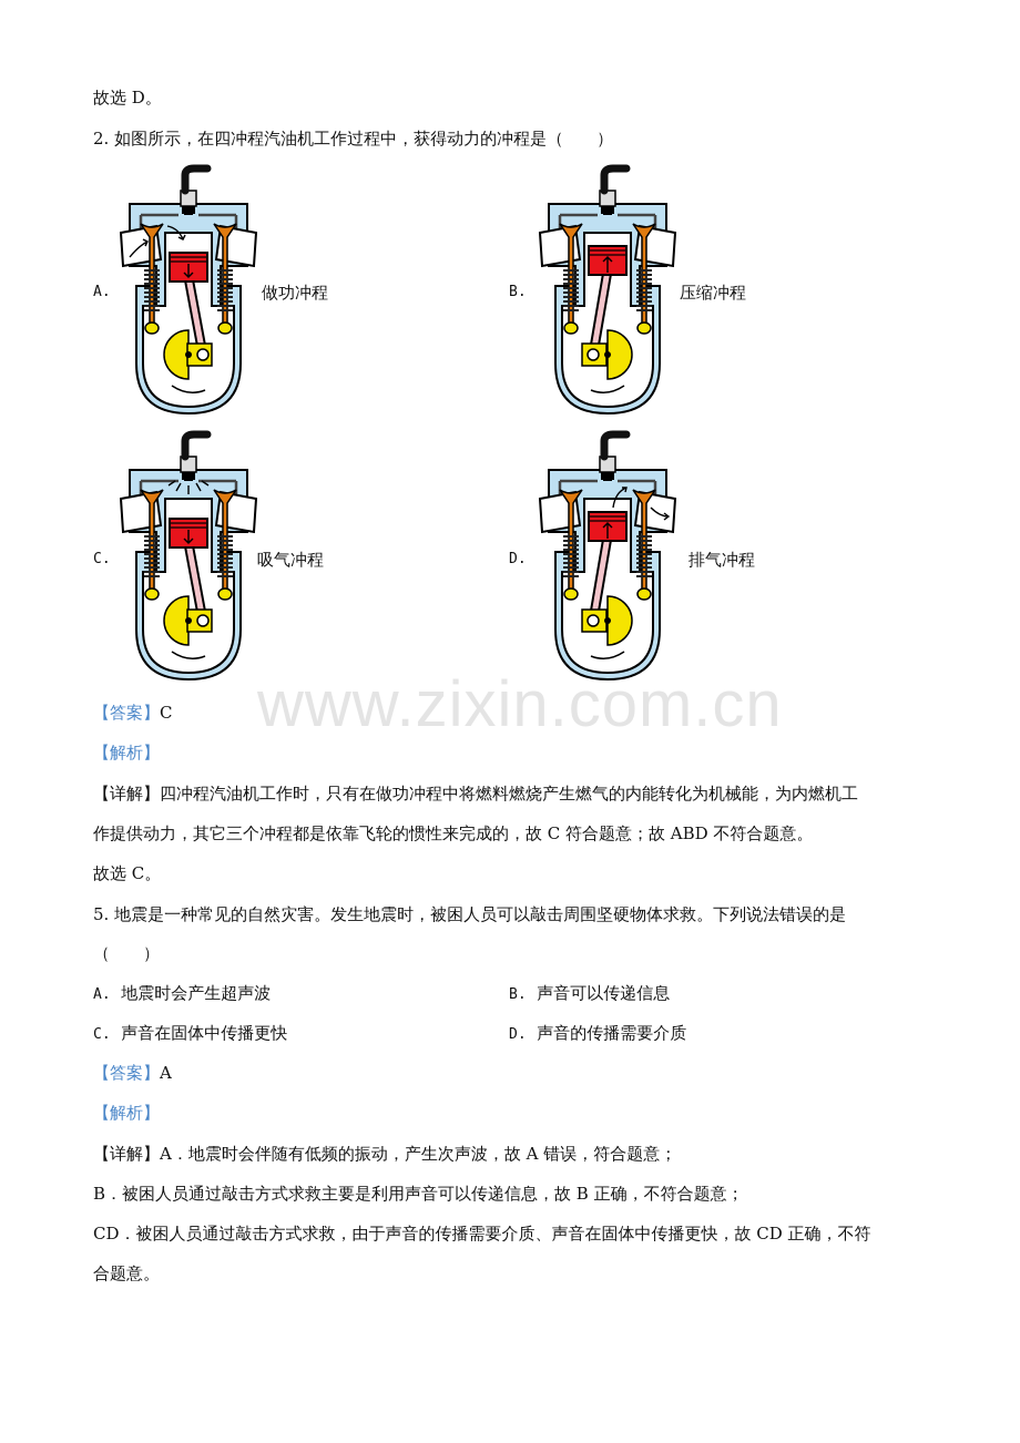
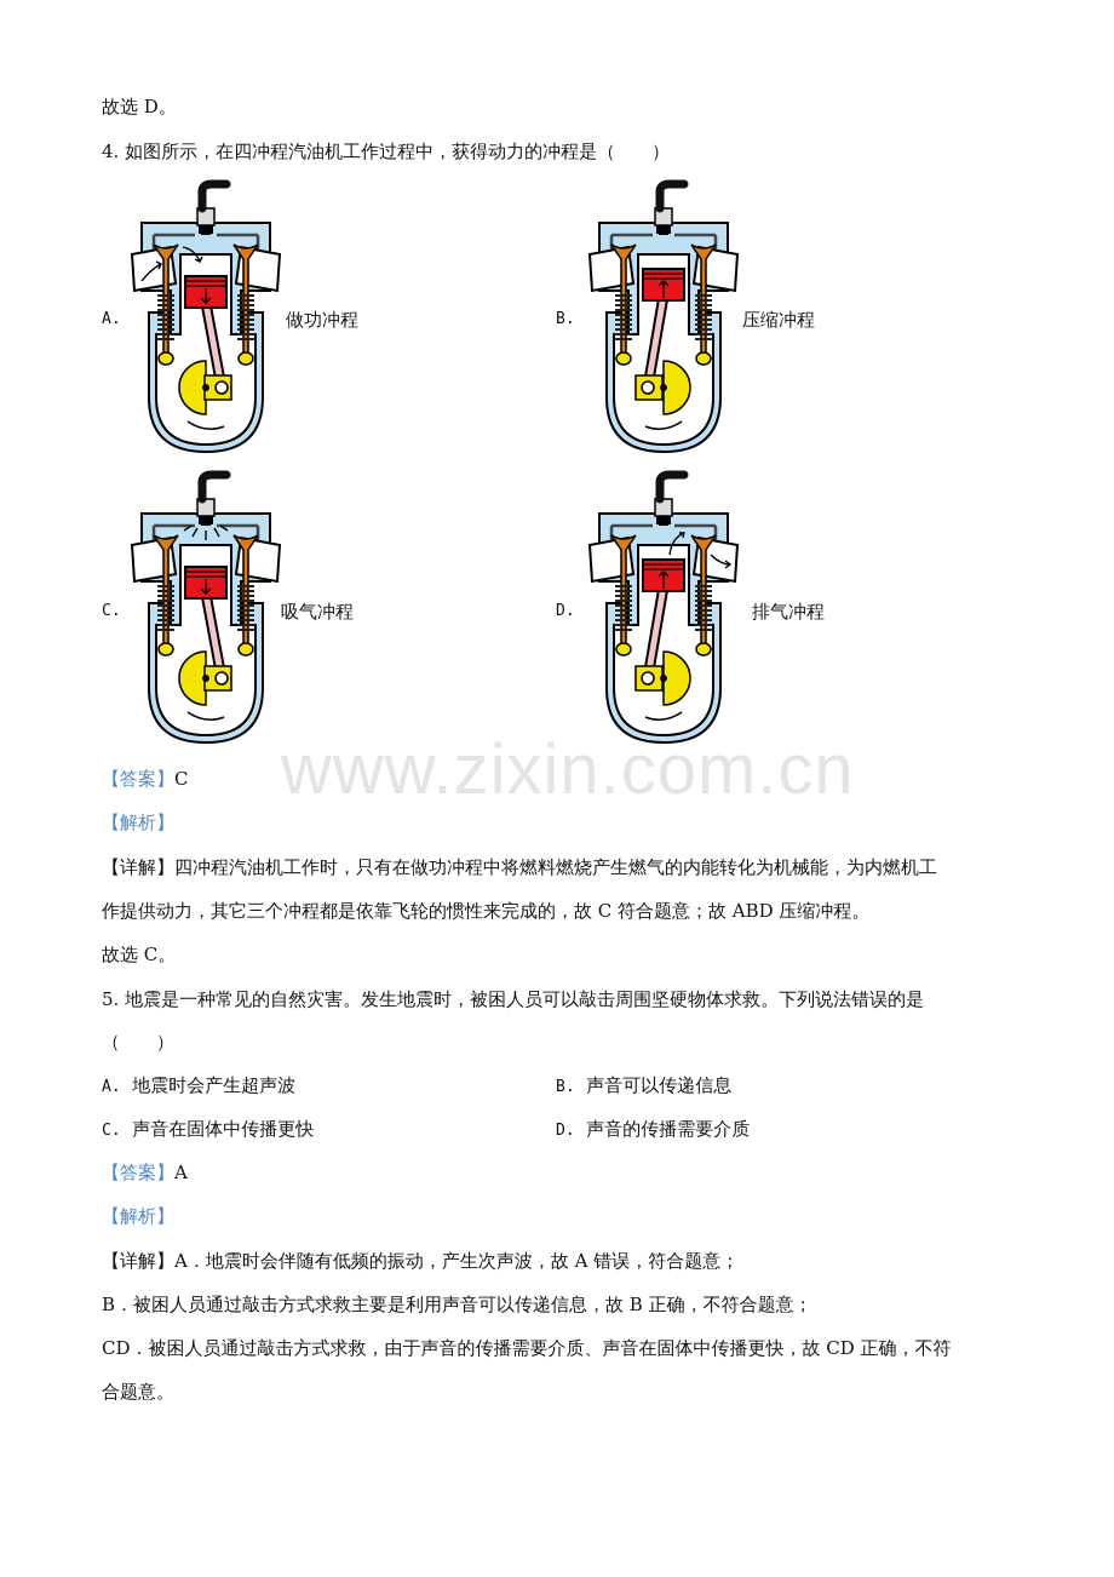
  www.zixin.com.cn
  故选 D。
- 2. 如图所示，在四冲程汽油机工作过程中，获得动力的冲程是（ ）
+ 4. 如图所示，在四冲程汽油机工作过程中，获得动力的冲程是（ ）
  A.
  做功冲程
  B.
  压缩冲程
  C.
  吸气冲程
  D.
  排气冲程
  【答案】C
  【解析】
  【详解】四冲程汽油机工作时，只有在做功冲程中将燃料燃烧产生燃气的内能转化为机械能，为内燃机工
- 作提供动力，其它三个冲程都是依靠飞轮的惯性来完成的，故 C 符合题意；故 ABD 不符合题意。
+ 作提供动力，其它三个冲程都是依靠飞轮的惯性来完成的，故 C 符合题意；故 ABD 压缩冲程。
  故选 C。
  5. 地震是一种常见的自然灾害。发生地震时，被困人员可以敲击周围坚硬物体求救。下列说法错误的是
  （ ）
  A. 地震时会产生超声波
  B. 声音可以传递信息
  C. 声音在固体中传播更快
  D. 声音的传播需要介质
  【答案】A
  【解析】
  【详解】A．地震时会伴随有低频的振动，产生次声波，故 A 错误，符合题意；
  B．被困人员通过敲击方式求救主要是利用声音可以传递信息，故 B 正确，不符合题意；
  CD．被困人员通过敲击方式求救，由于声音的传播需要介质、声音在固体中传播更快，故 CD 正确，不符
  合题意。
